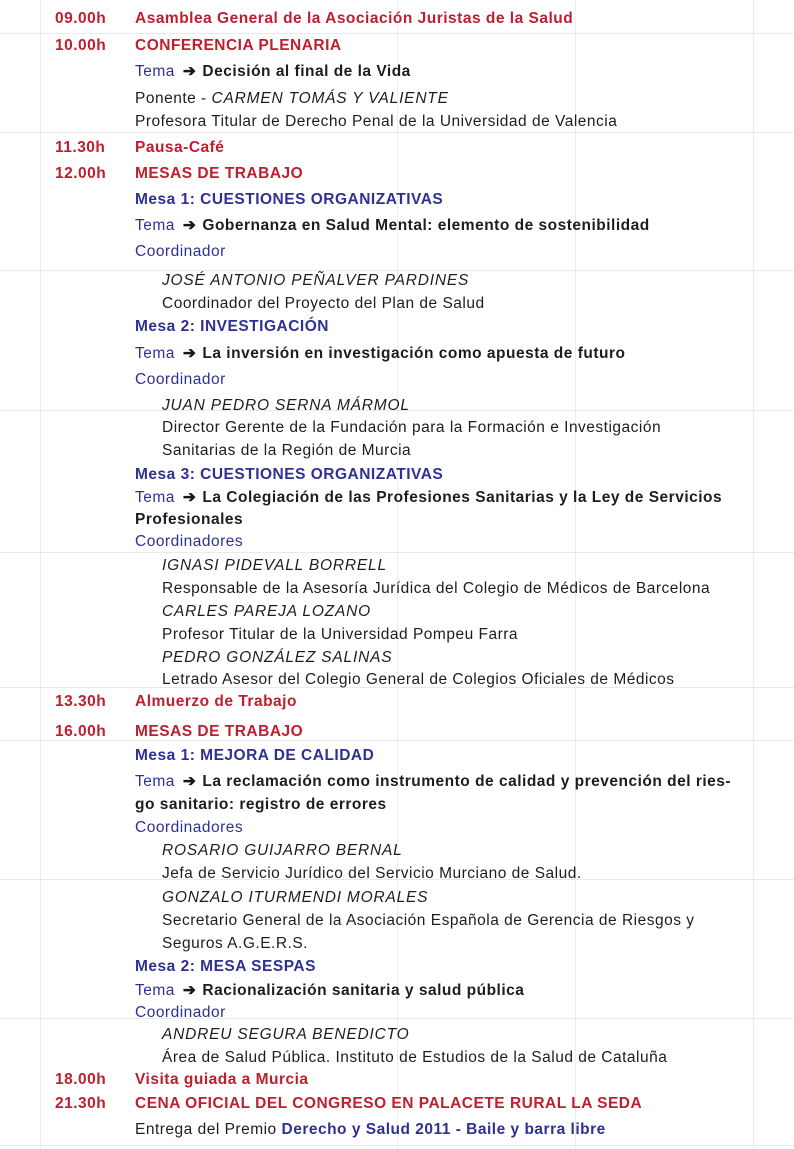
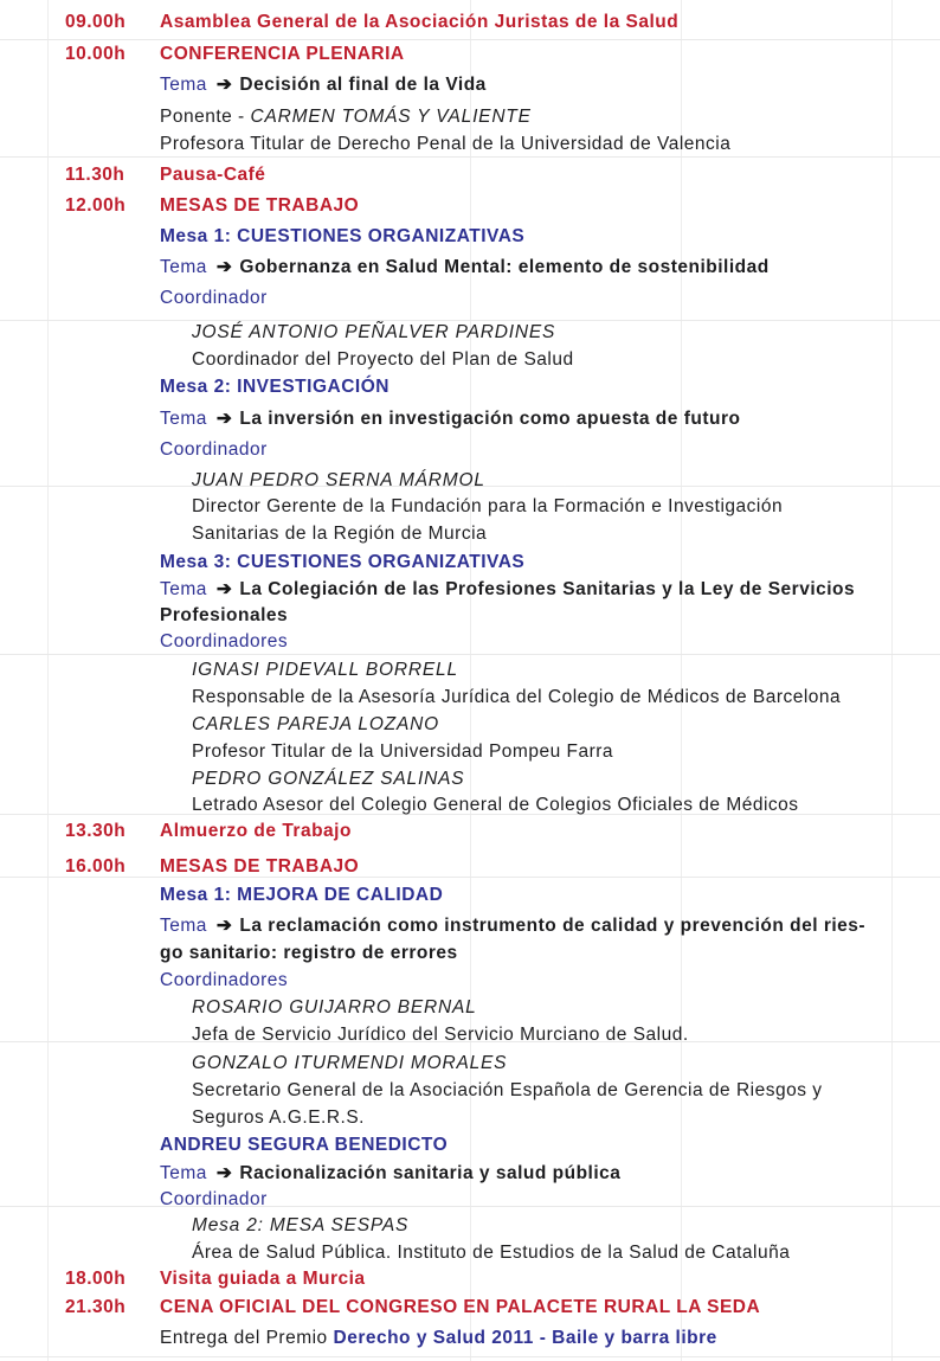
  09.00h
  Asamblea General de la Asociación Juristas de la Salud
  10.00h
  CONFERENCIA PLENARIA
  Tema ➔ Decisión al final de la Vida
  Ponente - CARMEN TOMÁS Y VALIENTE
  Profesora Titular de Derecho Penal de la Universidad de Valencia
  11.30h
  Pausa-Café
  12.00h
  MESAS DE TRABAJO
  Mesa 1: CUESTIONES ORGANIZATIVAS
  Tema ➔ Gobernanza en Salud Mental: elemento de sostenibilidad
  Coordinador
  JOSÉ ANTONIO PEÑALVER PARDINES
  Coordinador del Proyecto del Plan de Salud
  Mesa 2: INVESTIGACIÓN
  Tema ➔ La inversión en investigación como apuesta de futuro
  Coordinador
  JUAN PEDRO SERNA MÁRMOL
  Director Gerente de la Fundación para la Formación e Investigación
  Sanitarias de la Región de Murcia
  Mesa 3: CUESTIONES ORGANIZATIVAS
  Tema ➔ La Colegiación de las Profesiones Sanitarias y la Ley de Servicios
  Profesionales
  Coordinadores
  IGNASI PIDEVALL BORRELL
  Responsable de la Asesoría Jurídica del Colegio de Médicos de Barcelona
  CARLES PAREJA LOZANO
  Profesor Titular de la Universidad Pompeu Farra
  PEDRO GONZÁLEZ SALINAS
  Letrado Asesor del Colegio General de Colegios Oficiales de Médicos
  13.30h
  Almuerzo de Trabajo
  16.00h
  MESAS DE TRABAJO
  Mesa 1: MEJORA DE CALIDAD
  Tema ➔ La reclamación como instrumento de calidad y prevención del ries-
  go sanitario: registro de errores
  Coordinadores
  ROSARIO GUIJARRO BERNAL
  Jefa de Servicio Jurídico del Servicio Murciano de Salud.
  GONZALO ITURMENDI MORALES
  Secretario General de la Asociación Española de Gerencia de Riesgos y
  Seguros A.G.E.R.S.
- Mesa 2: MESA SESPAS
+ ANDREU SEGURA BENEDICTO
  Tema ➔ Racionalización sanitaria y salud pública
  Coordinador
- ANDREU SEGURA BENEDICTO
+ Mesa 2: MESA SESPAS
  Área de Salud Pública. Instituto de Estudios de la Salud de Cataluña
  18.00h
  Visita guiada a Murcia
  21.30h
  CENA OFICIAL DEL CONGRESO EN PALACETE RURAL LA SEDA
  Entrega del Premio Derecho y Salud 2011 - Baile y barra libre
